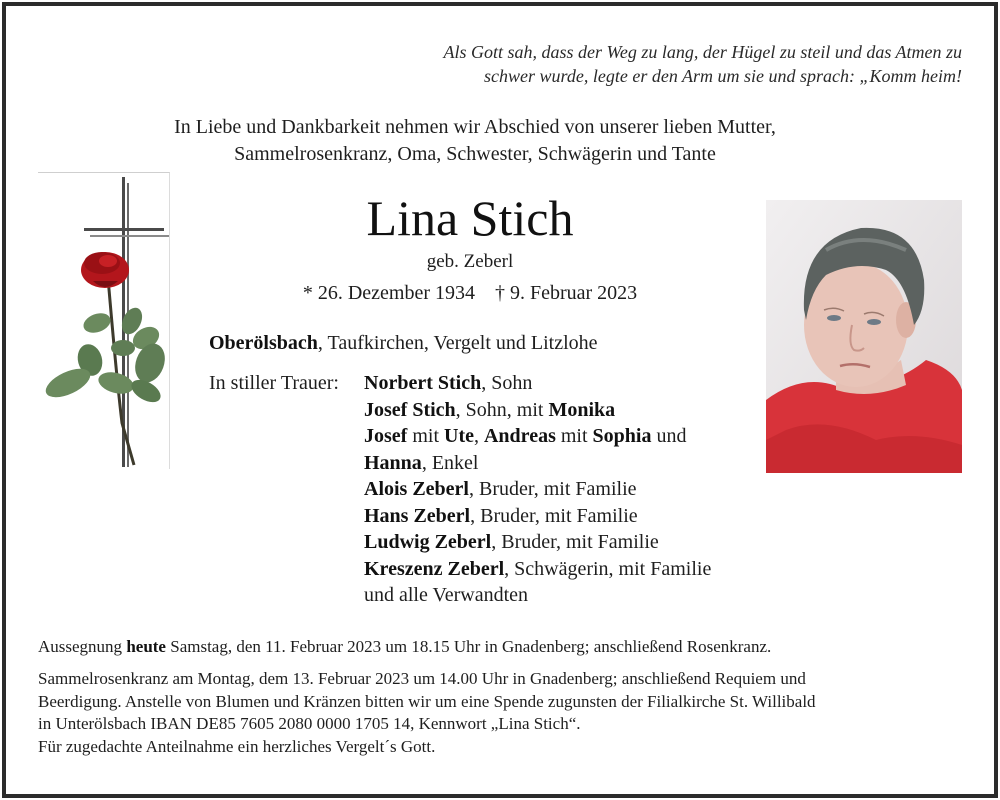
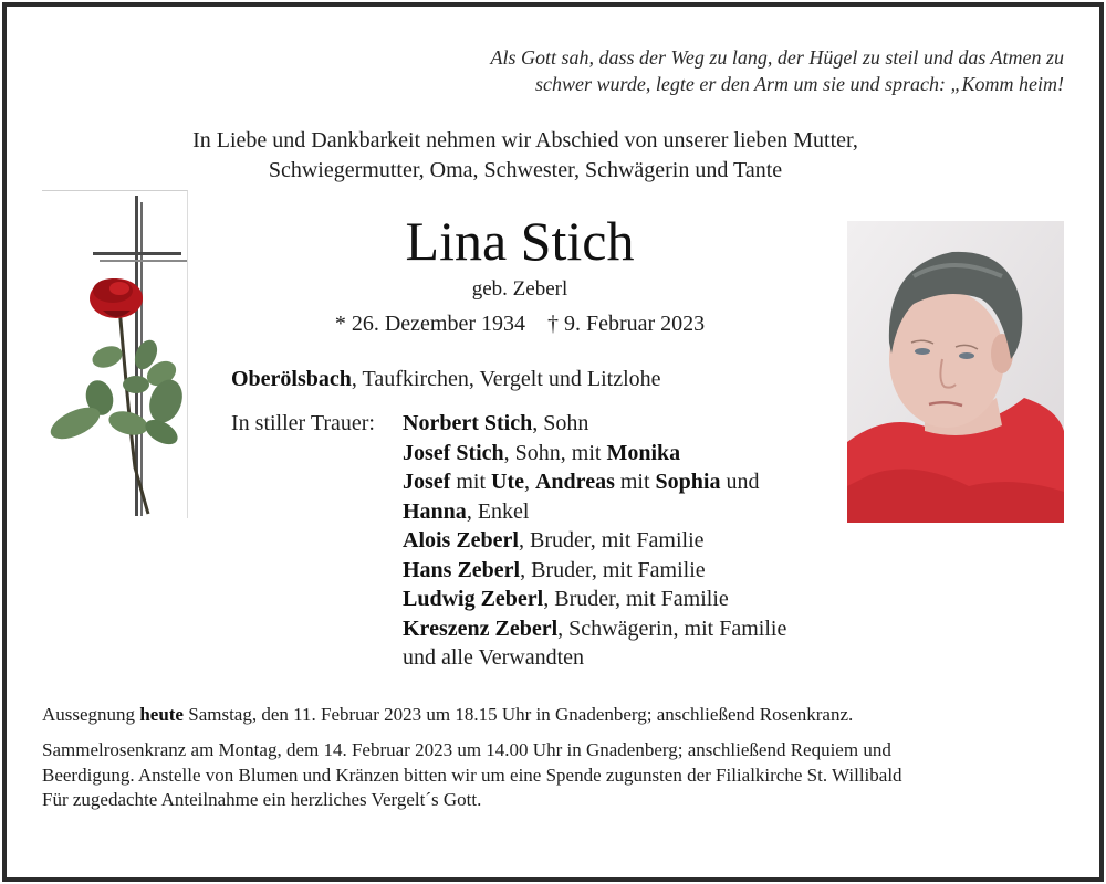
  Als Gott sah, dass der Weg zu lang, der Hügel zu steil und das Atmen zu
  schwer wurde, legte er den Arm um sie und sprach: „Komm heim!
  In Liebe und Dankbarkeit nehmen wir Abschied von unserer lieben Mutter,
- Sammelrosenkranz, Oma, Schwester, Schwägerin und Tante
+ Schwiegermutter, Oma, Schwester, Schwägerin und Tante
  Lina Stich
  geb. Zeberl
  * 26. Dezember 1934 † 9. Februar 2023
  Oberölsbach, Taufkirchen, Vergelt und Litzlohe
  In stiller Trauer:
  Norbert Stich, Sohn
  Josef Stich, Sohn, mit Monika
  Josef mit Ute, Andreas mit Sophia und
  Hanna, Enkel
  Alois Zeberl, Bruder, mit Familie
  Hans Zeberl, Bruder, mit Familie
  Ludwig Zeberl, Bruder, mit Familie
  Kreszenz Zeberl, Schwägerin, mit Familie
  und alle Verwandten
  Aussegnung heute Samstag, den 11. Februar 2023 um 18.15 Uhr in Gnadenberg; anschließend Rosenkranz.
- Sammelrosenkranz am Montag, dem 13. Februar 2023 um 14.00 Uhr in Gnadenberg; anschließend Requiem und
+ Sammelrosenkranz am Montag, dem 14. Februar 2023 um 14.00 Uhr in Gnadenberg; anschließend Requiem und
  Beerdigung. Anstelle von Blumen und Kränzen bitten wir um eine Spende zugunsten der Filialkirche St. Willibald
- in Unterölsbach IBAN DE85 7605 2080 0000 1705 14, Kennwort „Lina Stich“.
  Für zugedachte Anteilnahme ein herzliches Vergelt´s Gott.
